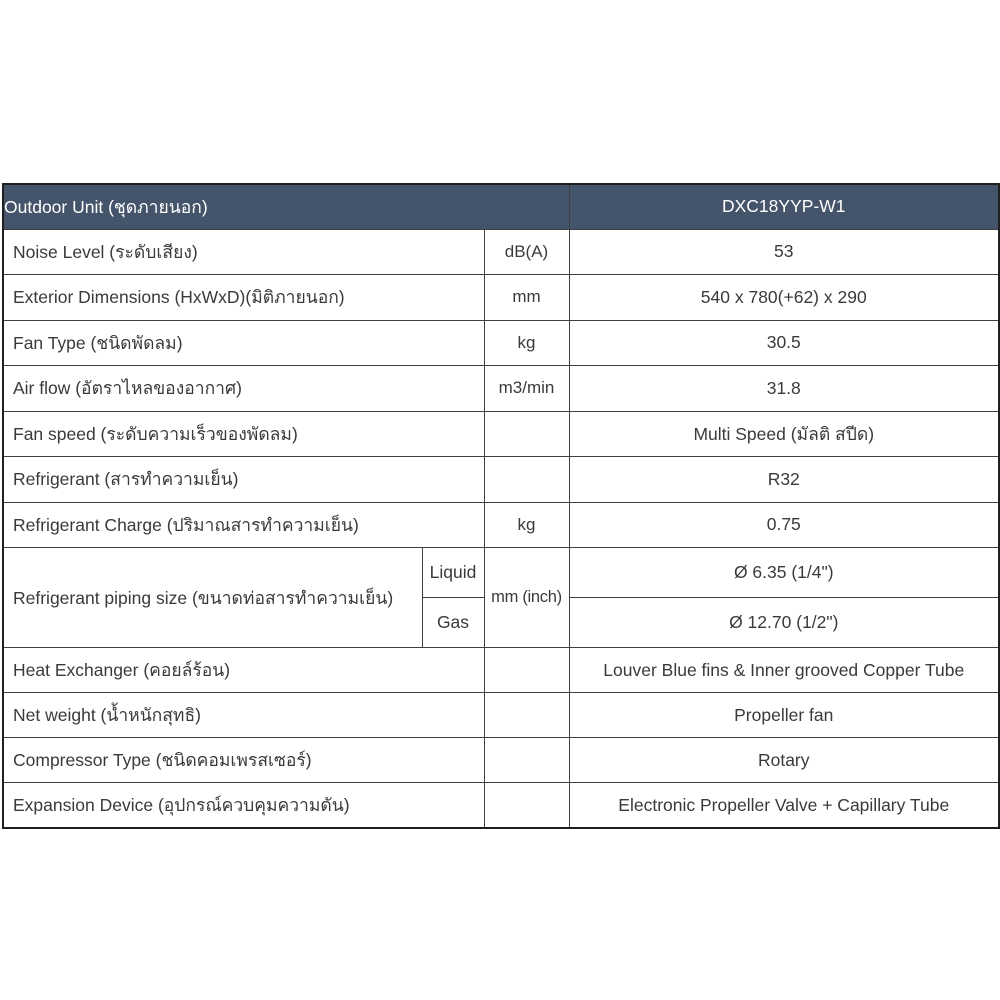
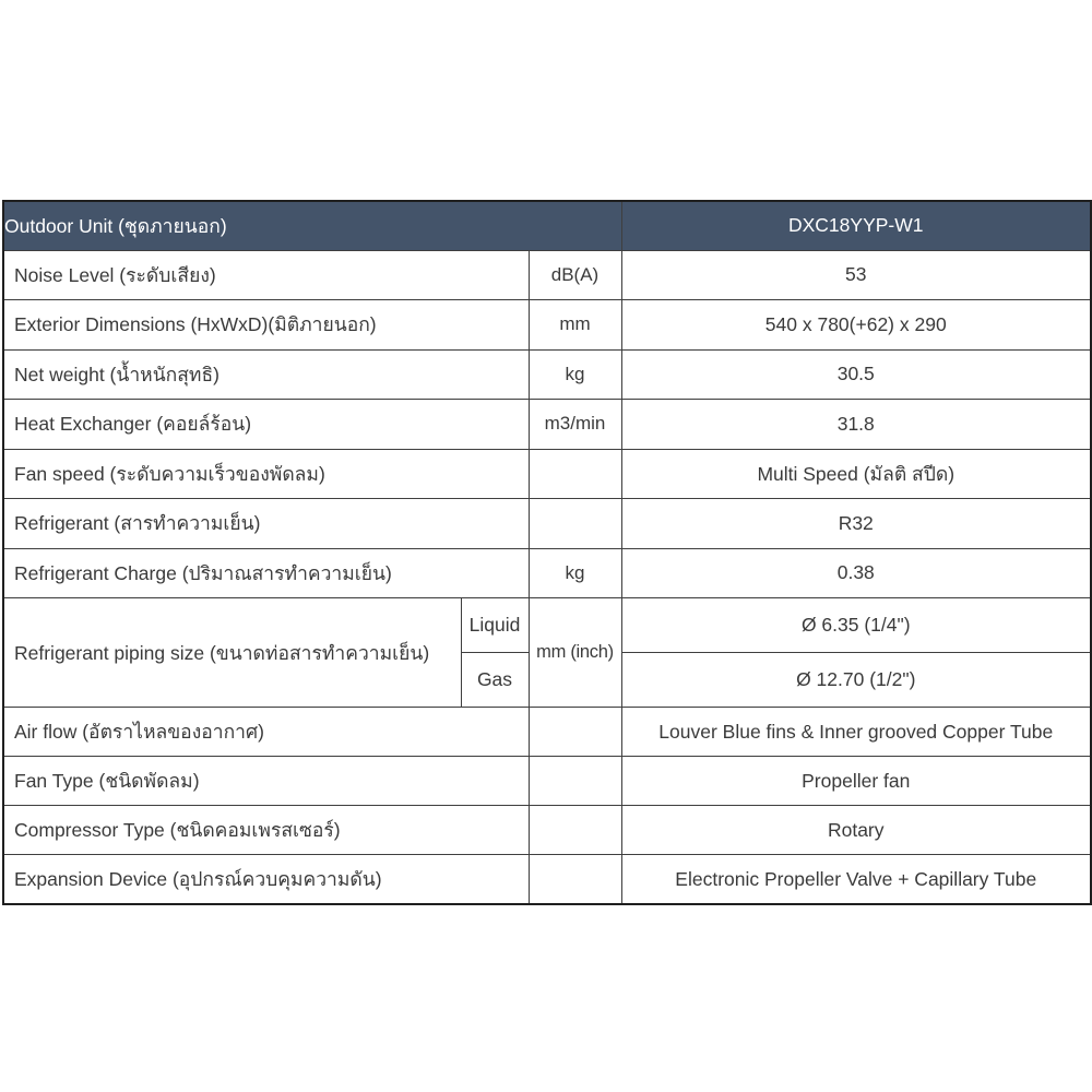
  Outdoor Unit (ชุดภายนอก)	DXC18YYP-W1
  Noise Level (ระดับเสียง)	dB(A)	53
  Exterior Dimensions (HxWxD)(มิติภายนอก)	mm	540 x 780(+62) x 290
- Fan Type (ชนิดพัดลม)	kg	30.5
+ Net weight (น้ำหนักสุทธิ)	kg	30.5
- Air flow (อัตราไหลของอากาศ)	m3/min	31.8
+ Heat Exchanger (คอยล์ร้อน)	m3/min	31.8
  Fan speed (ระดับความเร็วของพัดลม)		Multi Speed (มัลติ สปีด)
  Refrigerant (สารทำความเย็น)		R32
- Refrigerant Charge (ปริมาณสารทำความเย็น)	kg	0.75
+ Refrigerant Charge (ปริมาณสารทำความเย็น)	kg	0.38
  Refrigerant piping size (ขนาดท่อสารทำความเย็น)	Liquid	mm (inch)	Ø 6.35 (1/4")
  Gas	Ø 12.70 (1/2")
- Heat Exchanger (คอยล์ร้อน)		Louver Blue fins & Inner grooved Copper Tube
+ Air flow (อัตราไหลของอากาศ)		Louver Blue fins & Inner grooved Copper Tube
- Net weight (น้ำหนักสุทธิ)		Propeller fan
+ Fan Type (ชนิดพัดลม)		Propeller fan
  Compressor Type (ชนิดคอมเพรสเซอร์)		Rotary
  Expansion Device (อุปกรณ์ควบคุมความดัน)		Electronic Propeller Valve + Capillary Tube
